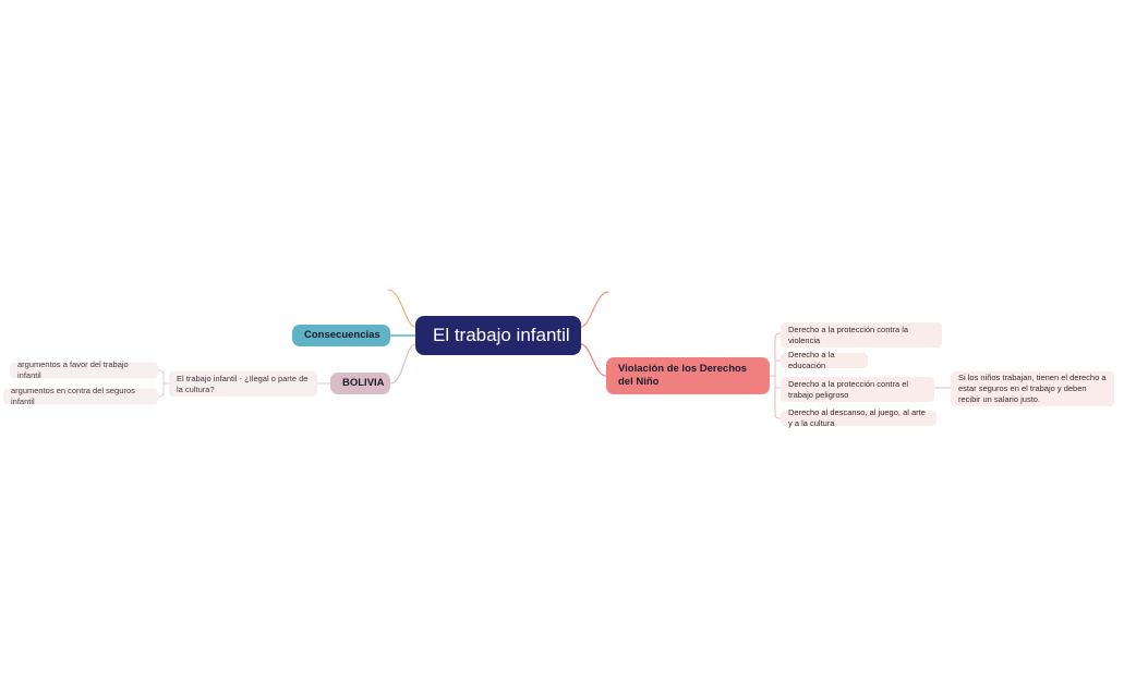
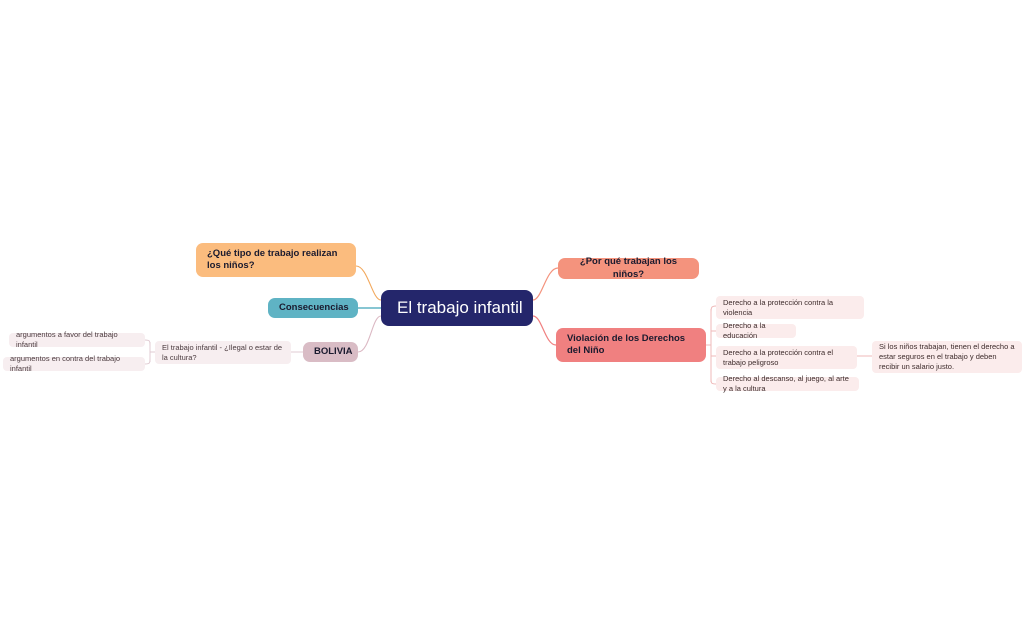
  El trabajo infantil
+ ¿Qué tipo de trabajo realizan los niños?
  Consecuencias
  BOLIVIA
- El trabajo infantil - ¿Ilegal o parte de la cultura?
+ El trabajo infantil - ¿Ilegal o estar de la cultura?
  argumentos a favor del trabajo infantil
- argumentos en contra del seguros infantil
+ argumentos en contra del trabajo infantil
+ ¿Por qué trabajan los niños?
  Violación de los Derechos del Niño
  Derecho a la protección contra la violencia
  Derecho a la educación
  Derecho a la protección contra el trabajo peligroso
  Derecho al descanso, al juego, al arte y a la cultura
  Si los niños trabajan, tienen el derecho a estar seguros en el trabajo y deben recibir un salario justo.
